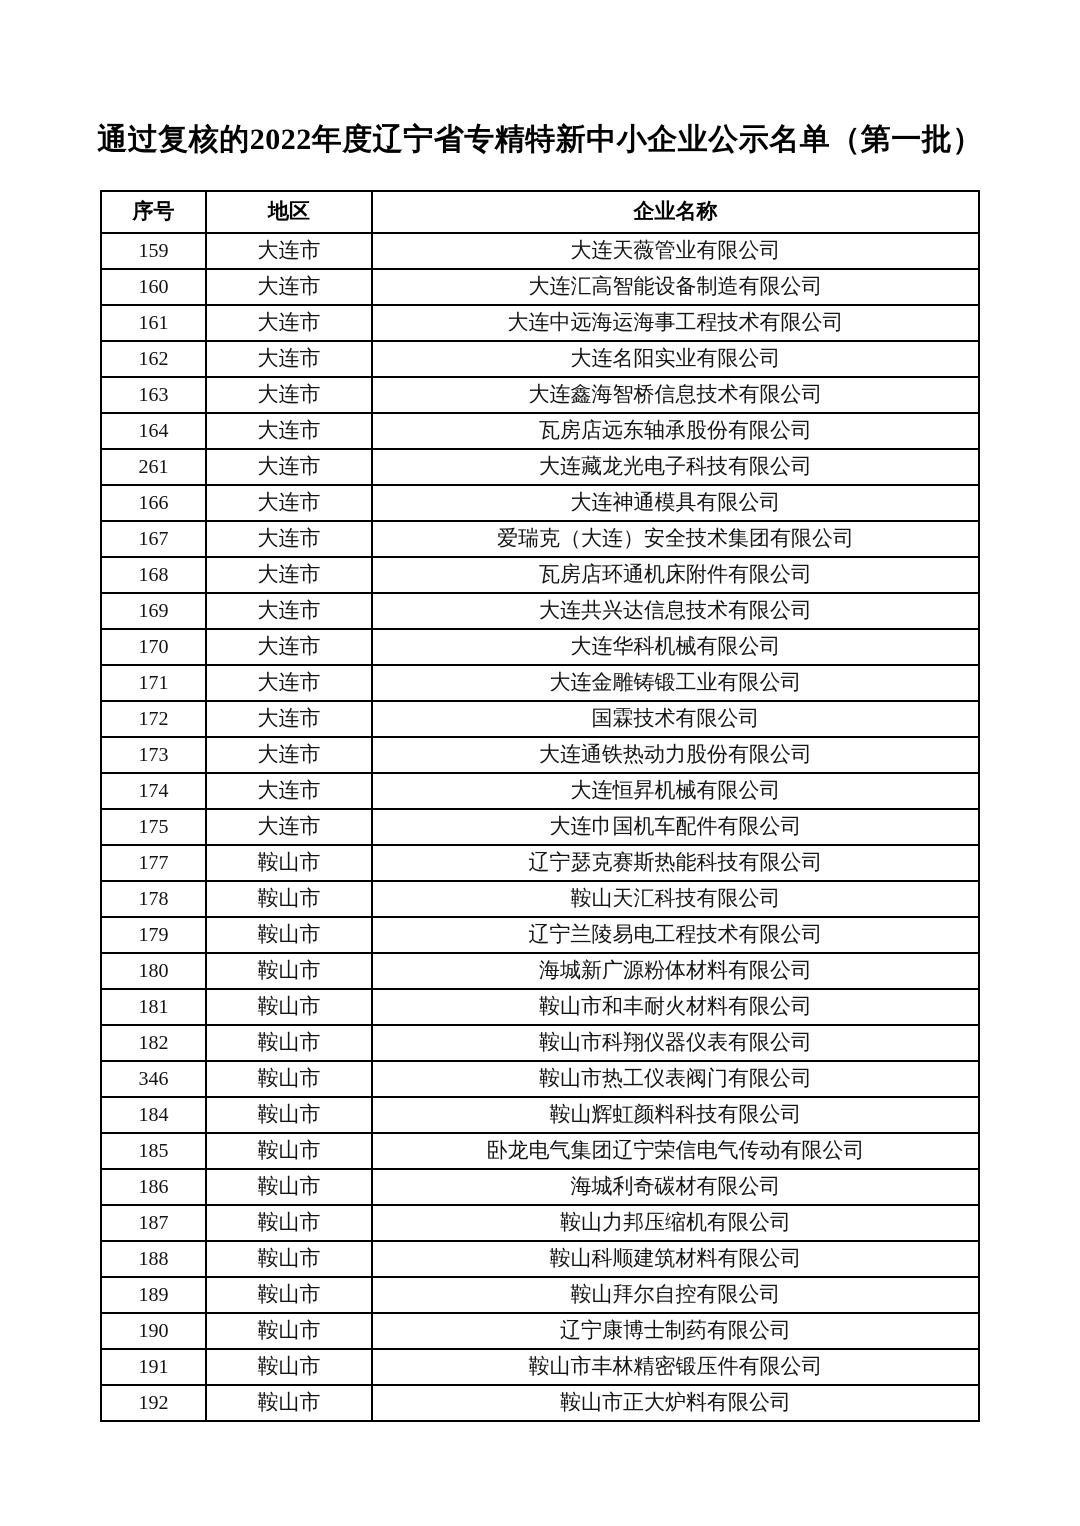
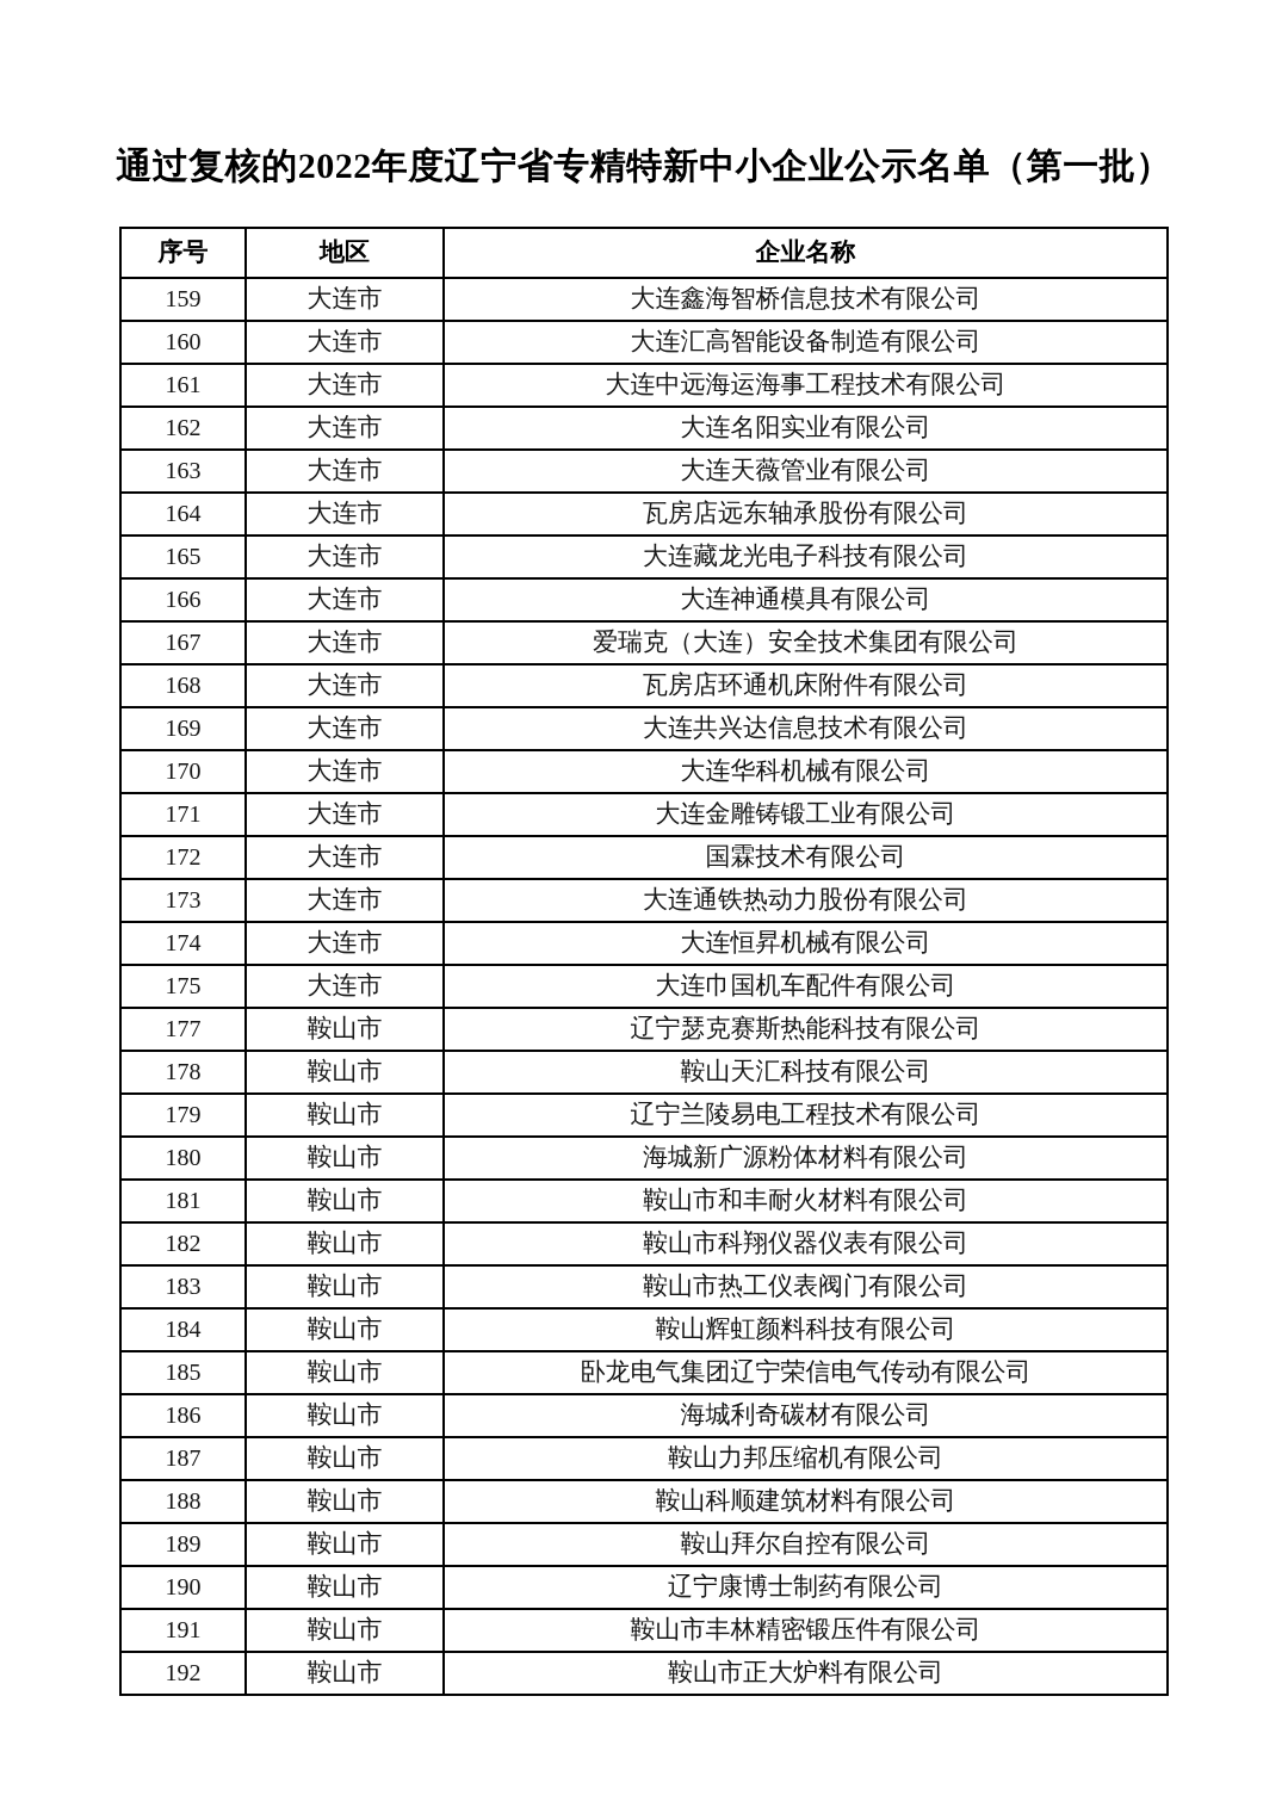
  通过复核的2022年度辽宁省专精特新中小企业公示名单（第一批）
  序号	地区	企业名称
- 159	大连市	大连天薇管业有限公司
+ 159	大连市	大连鑫海智桥信息技术有限公司
  160	大连市	大连汇高智能设备制造有限公司
  161	大连市	大连中远海运海事工程技术有限公司
  162	大连市	大连名阳实业有限公司
- 163	大连市	大连鑫海智桥信息技术有限公司
+ 163	大连市	大连天薇管业有限公司
  164	大连市	瓦房店远东轴承股份有限公司
- 261	大连市	大连藏龙光电子科技有限公司
+ 165	大连市	大连藏龙光电子科技有限公司
  166	大连市	大连神通模具有限公司
  167	大连市	爱瑞克（大连）安全技术集团有限公司
  168	大连市	瓦房店环通机床附件有限公司
  169	大连市	大连共兴达信息技术有限公司
  170	大连市	大连华科机械有限公司
  171	大连市	大连金雕铸锻工业有限公司
  172	大连市	国霖技术有限公司
  173	大连市	大连通铁热动力股份有限公司
  174	大连市	大连恒昇机械有限公司
  175	大连市	大连巾国机车配件有限公司
  177	鞍山市	辽宁瑟克赛斯热能科技有限公司
  178	鞍山市	鞍山天汇科技有限公司
  179	鞍山市	辽宁兰陵易电工程技术有限公司
  180	鞍山市	海城新广源粉体材料有限公司
  181	鞍山市	鞍山市和丰耐火材料有限公司
  182	鞍山市	鞍山市科翔仪器仪表有限公司
- 346	鞍山市	鞍山市热工仪表阀门有限公司
+ 183	鞍山市	鞍山市热工仪表阀门有限公司
  184	鞍山市	鞍山辉虹颜料科技有限公司
  185	鞍山市	卧龙电气集团辽宁荣信电气传动有限公司
  186	鞍山市	海城利奇碳材有限公司
  187	鞍山市	鞍山力邦压缩机有限公司
  188	鞍山市	鞍山科顺建筑材料有限公司
  189	鞍山市	鞍山拜尔自控有限公司
  190	鞍山市	辽宁康博士制药有限公司
  191	鞍山市	鞍山市丰林精密锻压件有限公司
  192	鞍山市	鞍山市正大炉料有限公司
